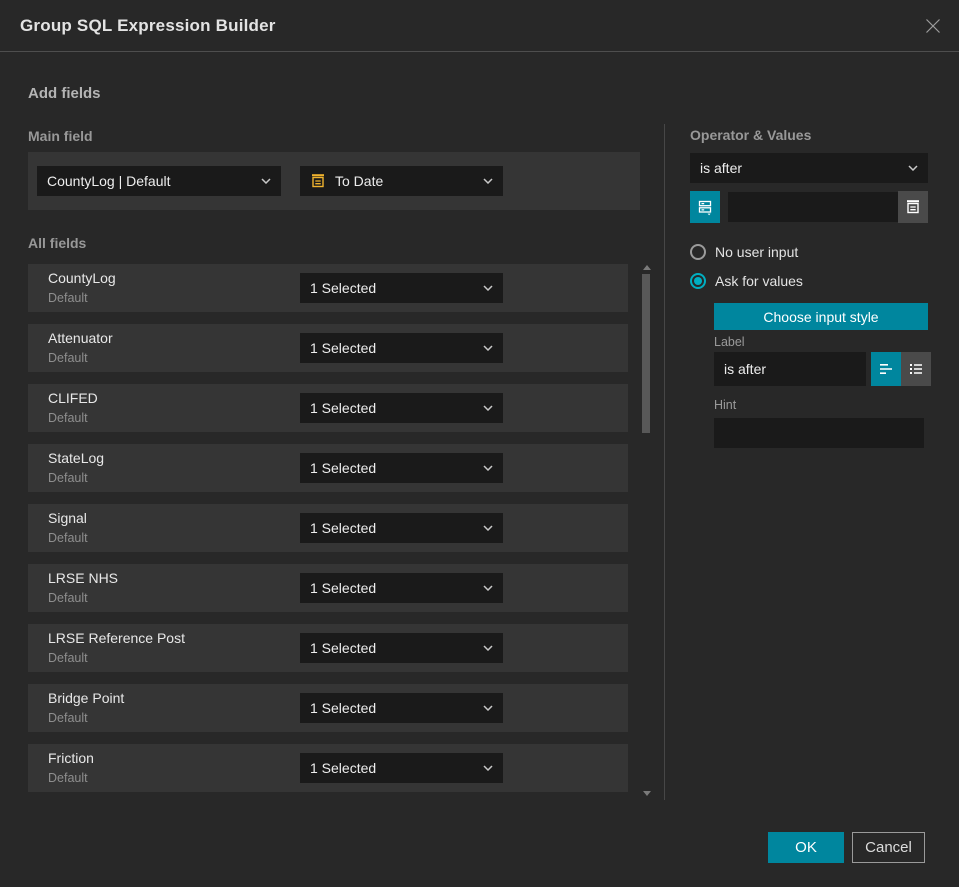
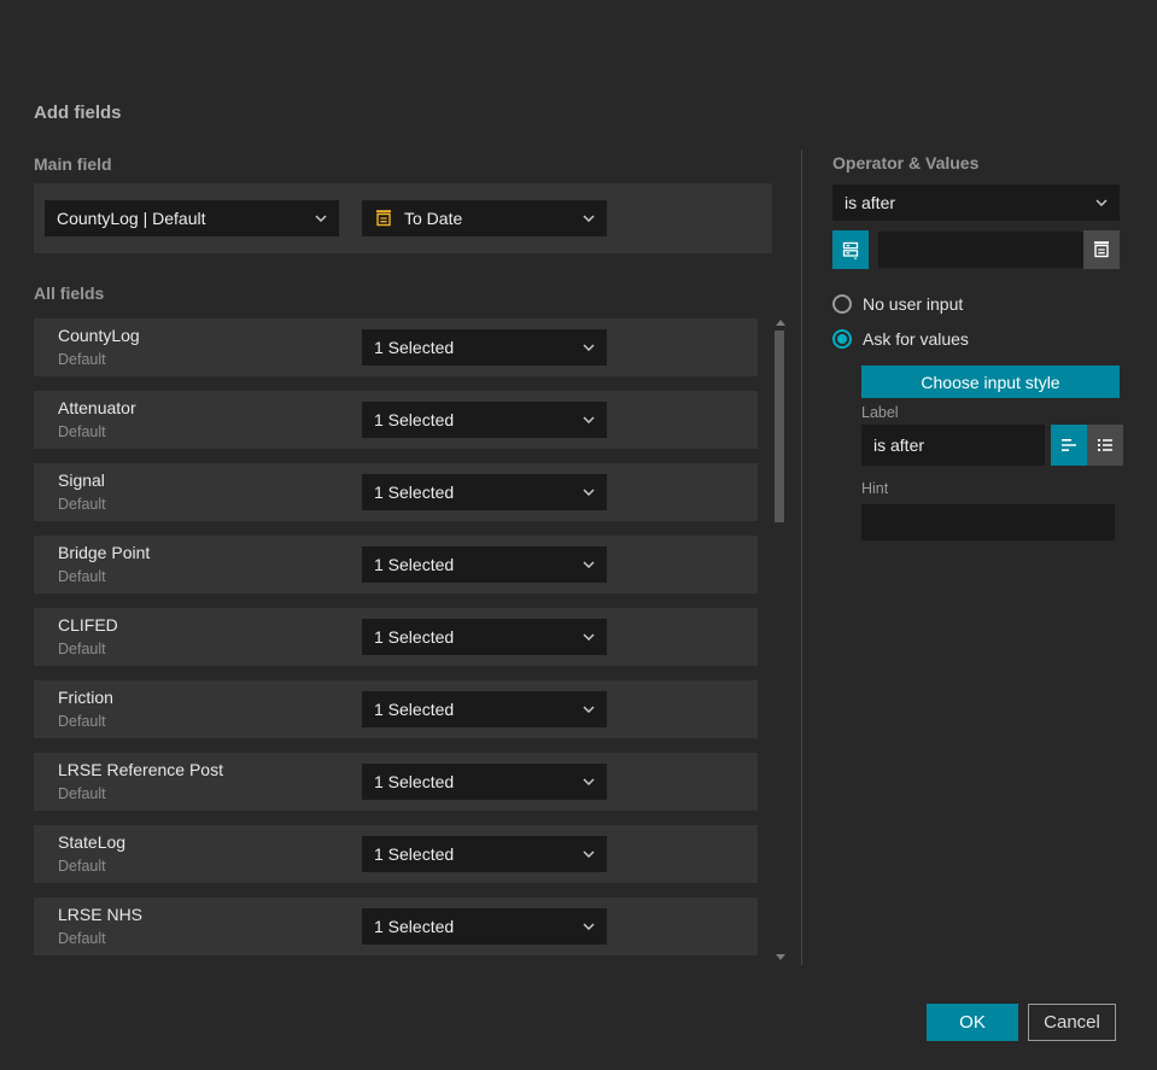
- Group SQL Expression Builder
  Add fields
  Main field
  All fields
  Operator & Values
  CountyLog | Default
  To Date
  CountyLog
  Default
  1 Selected
  Attenuator
  Default
  1 Selected
- CLIFED
+ Signal
  Default
  1 Selected
- StateLog
+ Bridge Point
  Default
  1 Selected
- Signal
+ CLIFED
  Default
  1 Selected
- LRSE NHS
+ Friction
  Default
  1 Selected
  LRSE Reference Post
  Default
  1 Selected
- Bridge Point
+ StateLog
  Default
  1 Selected
- Friction
+ LRSE NHS
  Default
  1 Selected
  is after
  No user input
  Ask for values
  Choose input style
  Label
  is after
  Hint
  OK
  Cancel
